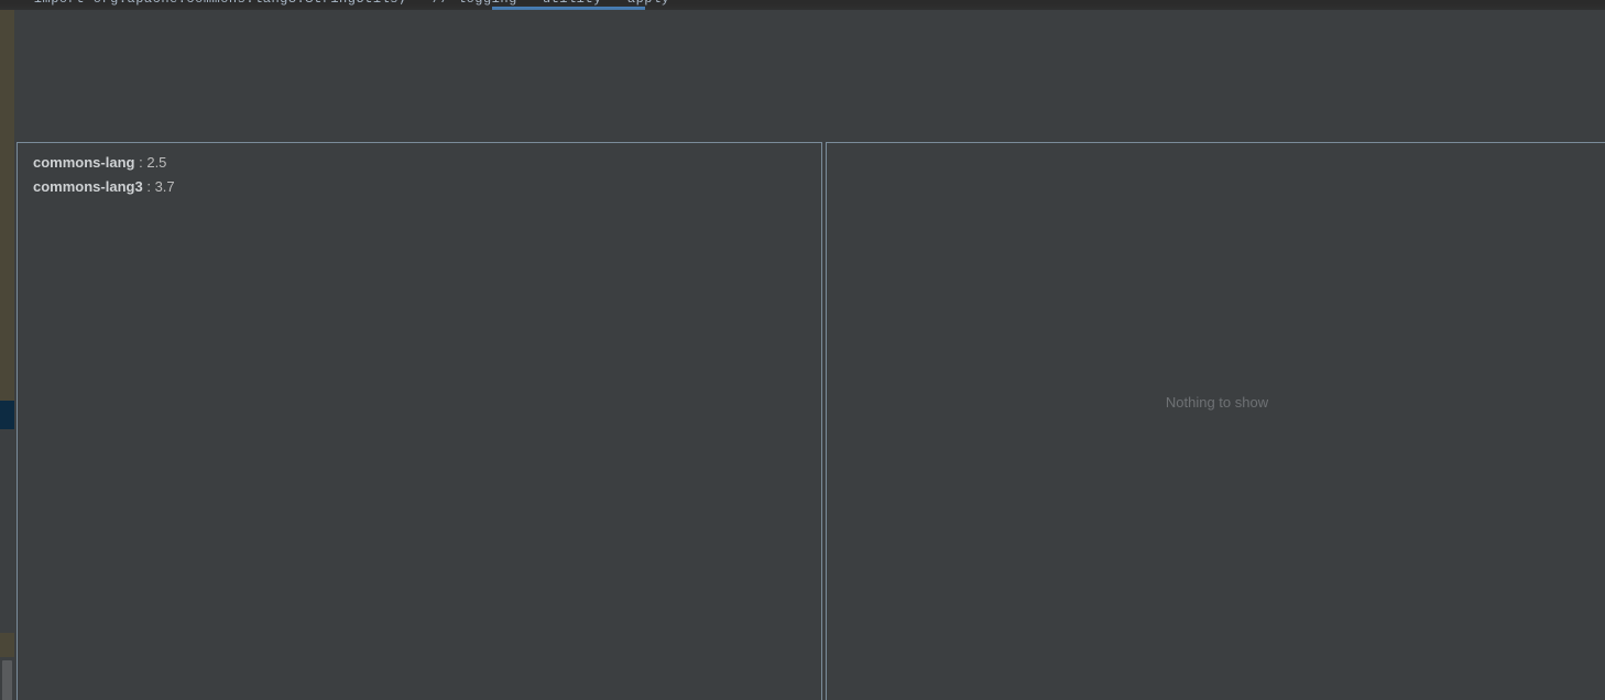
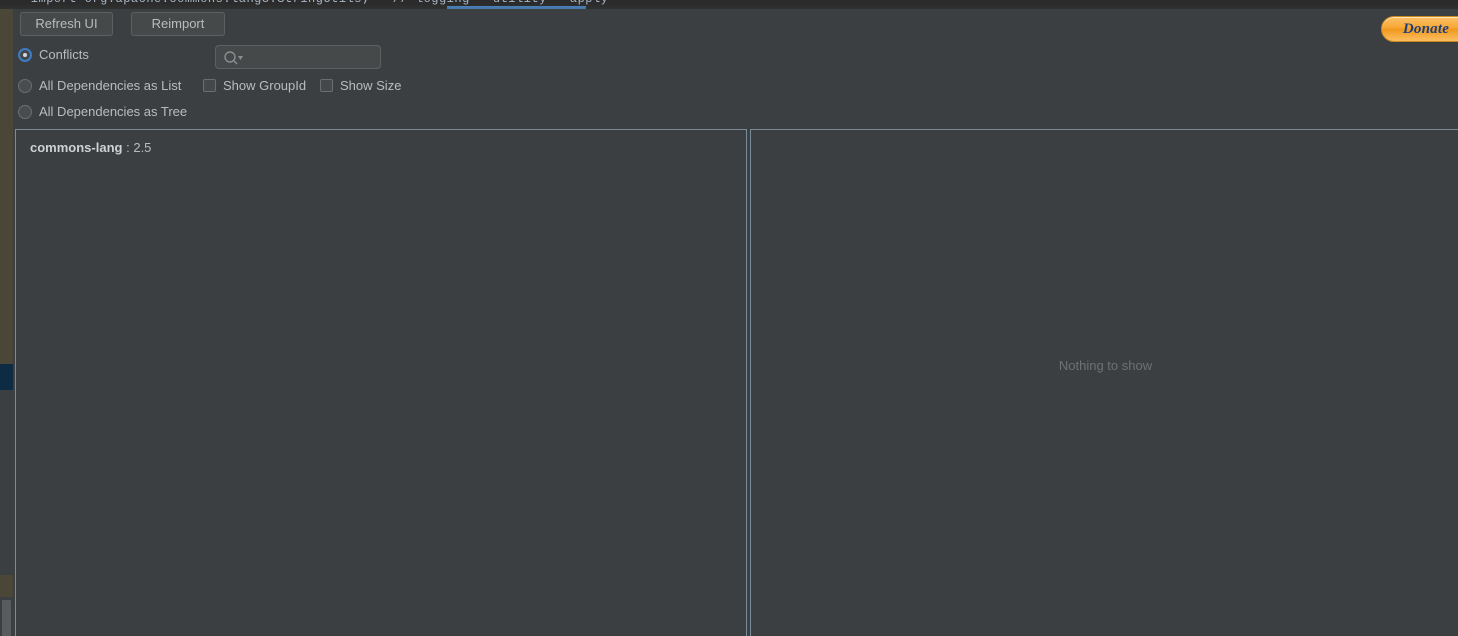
+ Refresh UI
+ Reimport
+ Donate
+ Conflicts
+ All Dependencies as List
+ All Dependencies as Tree
+ Show GroupId
+ Show Size
  commons-lang : 2.5
- commons-lang3 : 3.7
  Nothing to show
